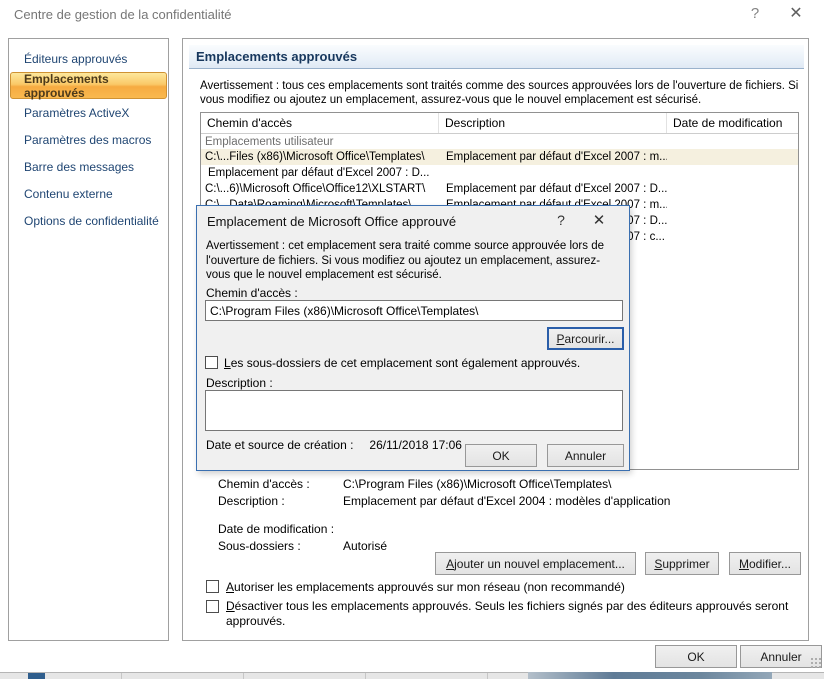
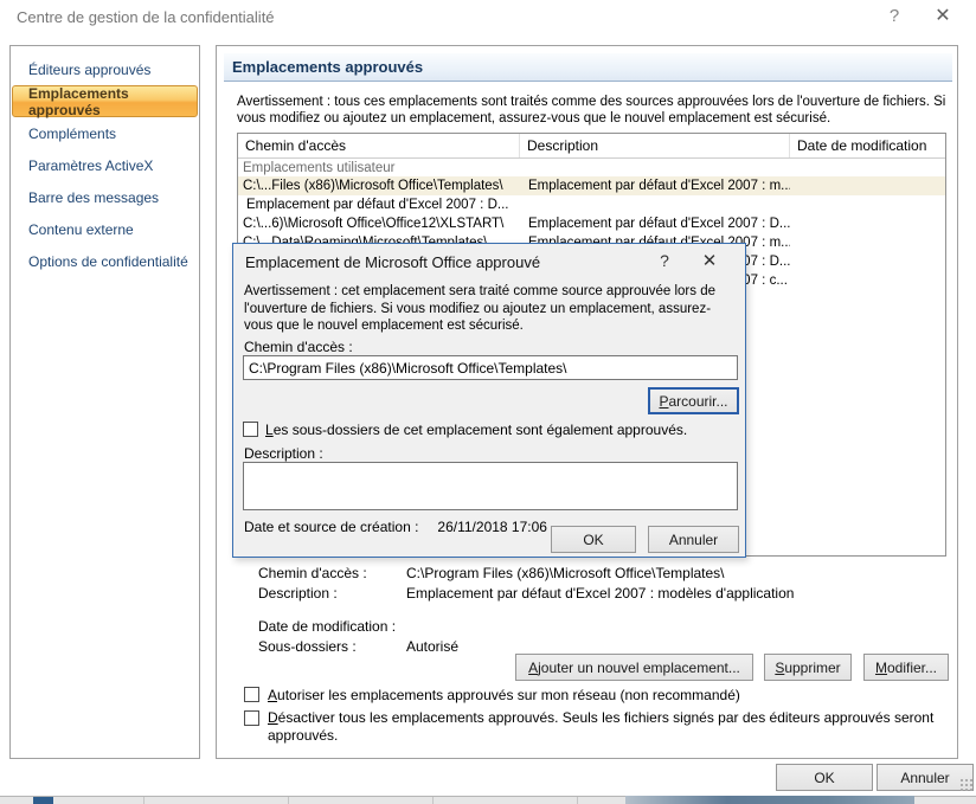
  Centre de gestion de la confidentialité
  ?
  ✕
  Éditeurs approuvés
  Emplacements approuvés
+ Compléments
  Paramètres ActiveX
- Paramètres des macros
  Barre des messages
  Contenu externe
  Options de confidentialité
  Emplacements approuvés
  Avertissement : tous ces emplacements sont traités comme des sources approuvées lors de l'ouverture de fichiers. Si vous modifiez ou ajoutez un emplacement, assurez-vous que le nouvel emplacement est sécurisé.
  Chemin d'accès
  Description
  Date de modification
  Emplacements utilisateur
  C:\...Files (x86)\Microsoft Office\Templates\
  Emplacement par défaut d'Excel 2007 : m..
  Emplacement par défaut d'Excel 2007 : D...
  C:\...6)\Microsoft Office\Office12\XLSTART\
  Emplacement par défaut d'Excel 2007 : D...
  Chemin d'accès :
  C:\Program Files (x86)\Microsoft Office\Templates\
  Description :
- Emplacement par défaut d'Excel 2004 : modèles d'application
+ Emplacement par défaut d'Excel 2007 : modèles d'application
  Date de modification :
  Sous-dossiers :
  Autorisé
  A
  jouter un nouvel emplacement...
  S
  upprimer
  M
  odifier...
  Autoriser les emplacements approuvés sur mon réseau (non recommandé)
  Désactiver tous les emplacements approuvés. Seuls les fichiers signés par des éditeurs approuvés seront approuvés.
  OK
  Annuler
  Emplacement de Microsoft Office approuvé
  ?
  ✕
  Avertissement : cet emplacement sera traité comme source approuvée lors de l'ouverture de fichiers. Si vous modifiez ou ajoutez un emplacement, assurez-vous que le nouvel emplacement est sécurisé.
  Chemin d'accès :
  C:\Program Files (x86)\Microsoft Office\Templates\
  P
  arcourir...
  Les sous-dossiers de cet emplacement sont également approuvés.
  Description :
  Date et source de création :
  26/11/2018 17:06
  OK
  Annuler
